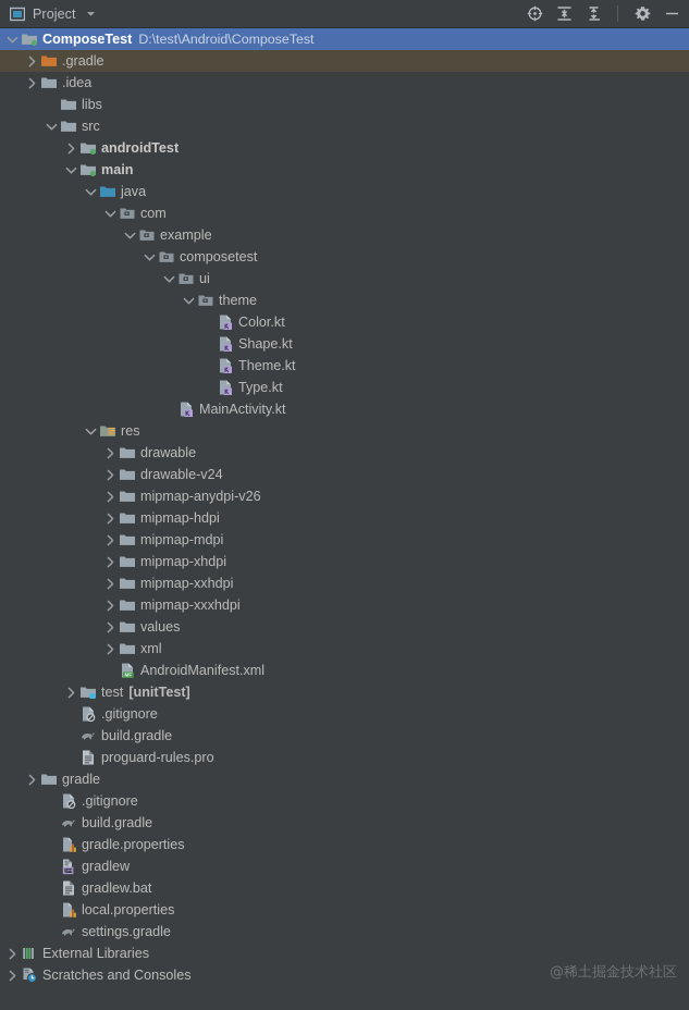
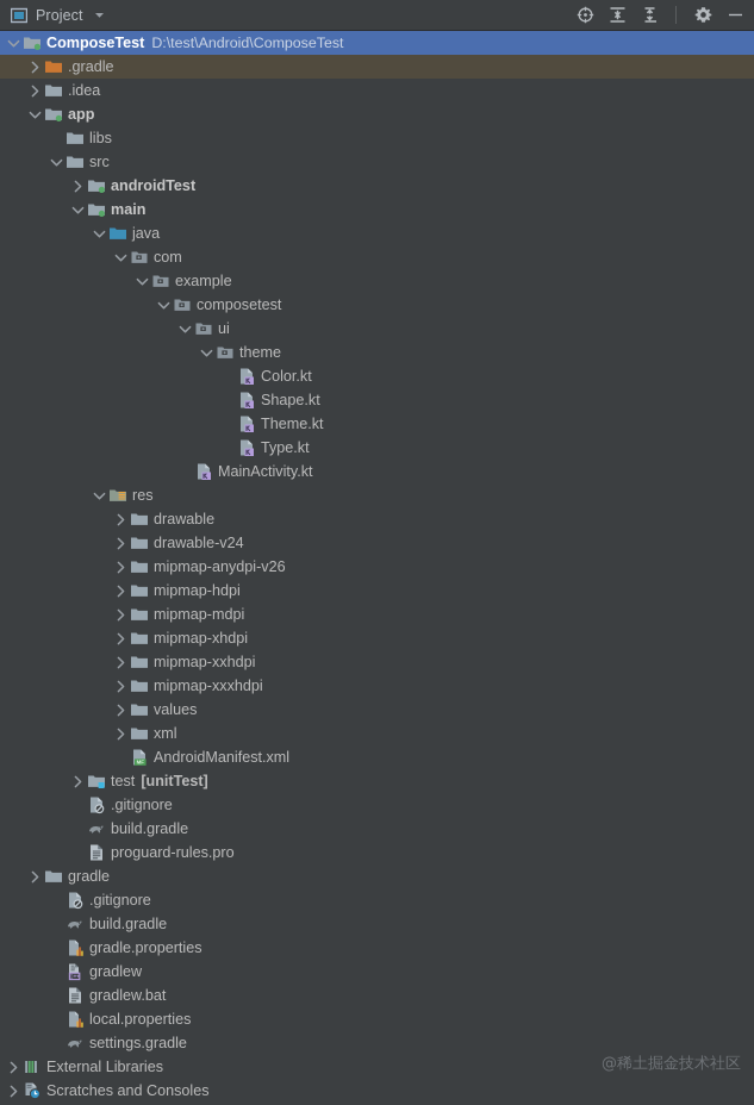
  Project
  ComposeTest
  D:\test\Android\ComposeTest
  .gradle
  .idea
+ app
  libs
  src
  androidTest
  main
  java
  com
  example
  composetest
  ui
  theme
  Color.kt
  Shape.kt
  Theme.kt
  Type.kt
  MainActivity.kt
  res
  drawable
  drawable-v24
  mipmap-anydpi-v26
  mipmap-hdpi
  mipmap-mdpi
  mipmap-xhdpi
  mipmap-xxhdpi
  mipmap-xxxhdpi
  values
  xml
  AndroidManifest.xml
  test
  [unitTest]
  .gitignore
  build.gradle
  proguard-rules.pro
  gradle
  .gitignore
  build.gradle
  gradle.properties
  gradlew
  gradlew.bat
  local.properties
  settings.gradle
  External Libraries
  Scratches and Consoles
  @稀土掘金技术社区
